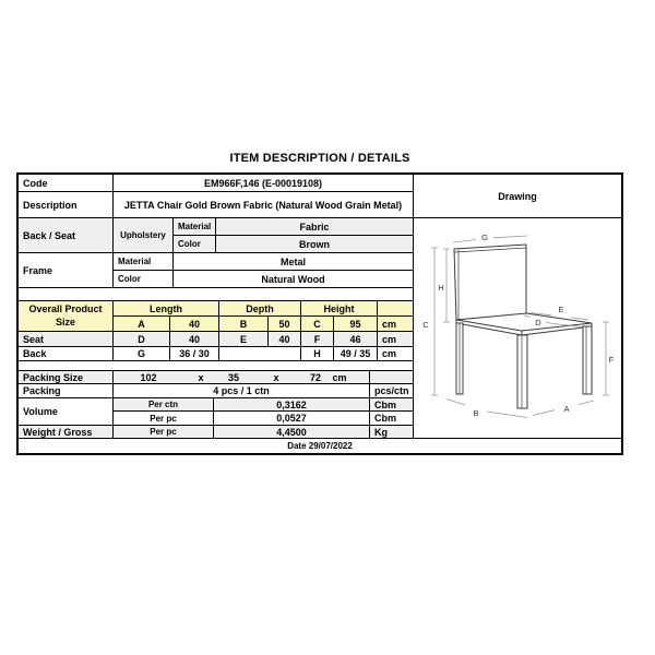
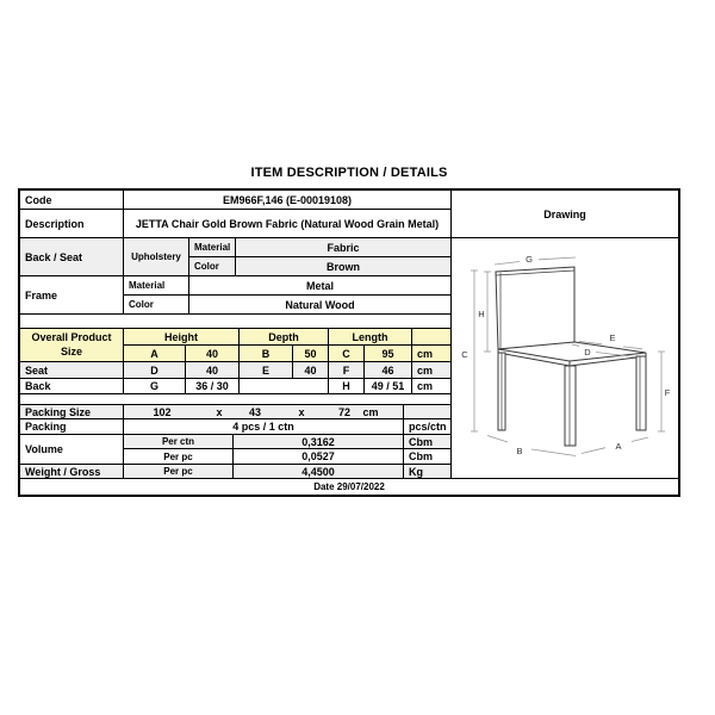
  ITEM DESCRIPTION / DETAILS
  Code
  EM966F,146 (E-00019108)
  Description
  JETTA Chair Gold Brown Fabric (Natural Wood Grain Metal)
  Back / Seat
  Upholstery
  Material
  Fabric
  Color
  Brown
  Frame
  Material
  Metal
  Color
  Natural Wood
  Overall Product Size
- Length
+ Height
  Depth
- Height
+ Length
  A
  40
  B
  50
  C
  95
  cm
  Seat
  D
  40
  E
  40
  F
  46
  cm
  Back
  G
  36 / 30
  H
- 49 / 35
+ 49 / 51
  cm
  Packing Size
  102
  x
- 35
+ 43
  x
  72
  cm
  Packing
  4 pcs / 1 ctn
  pcs/ctn
  Volume
  Per ctn
  0,3162
  Cbm
  Per pc
  0,0527
  Cbm
  Weight / Gross
  Per pc
  4,4500
  Kg
  Date 29/07/2022
  Drawing
  G
  H
  C
  E
  D
  F
  B
  A
